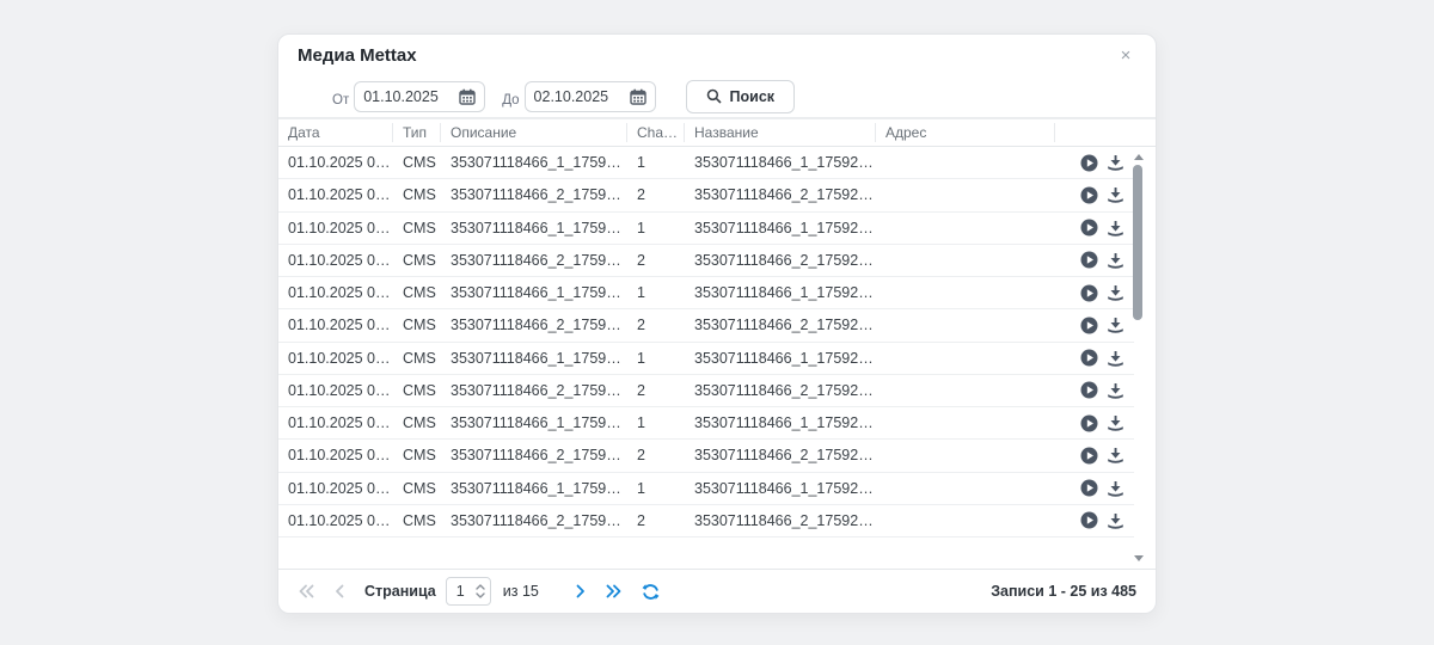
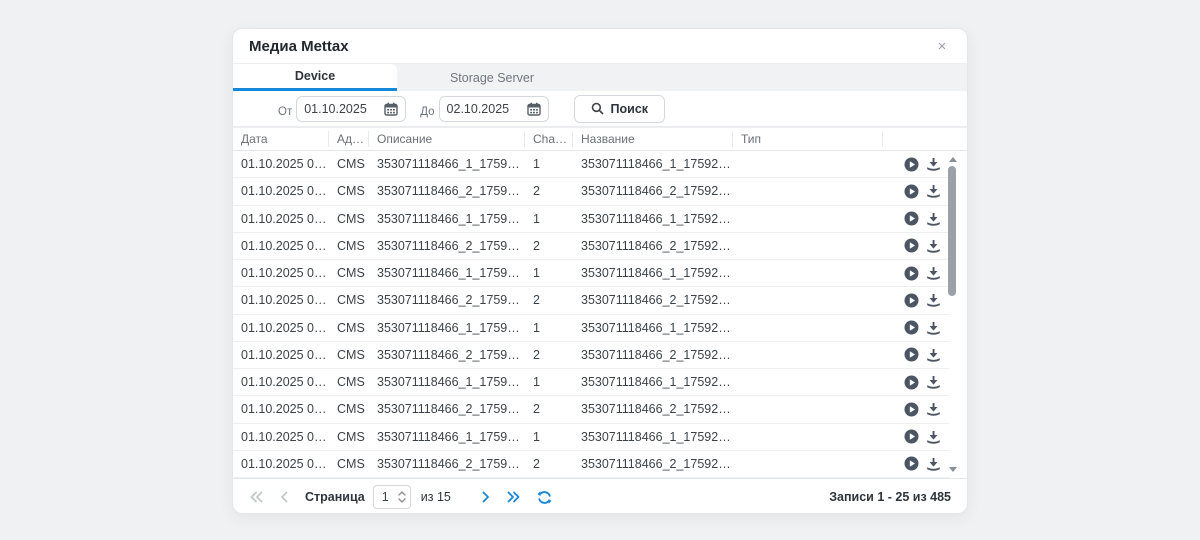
  Медиа Mettax
  ×
+ Device
+ Storage Server
  От
  01.10.2025
  До
  02.10.2025
  Поиск
  Дата
- Тип
+ Адрес
  Описание
  Channe
  Название
- Адрес
+ Тип
  01.10.2025 00:0
  CMS
  353071118466_1_1759266
  1
  353071118466_1_1759266
  01.10.2025 00:0
  CMS
  353071118466_2_1759266
  2
  353071118466_2_1759266
  01.10.2025 00:1
  CMS
  353071118466_1_1759266
  1
  353071118466_1_1759266
  01.10.2025 00:1
  CMS
  353071118466_2_1759266
  2
  353071118466_2_1759266
  01.10.2025 00:2
  CMS
  353071118466_1_1759267
  1
  353071118466_1_1759267
  01.10.2025 00:2
  CMS
  353071118466_2_1759267
  2
  353071118466_2_1759267
  01.10.2025 00:3
  CMS
  353071118466_1_1759267
  1
  353071118466_1_1759267
  01.10.2025 00:3
  CMS
  353071118466_2_1759267
  2
  353071118466_2_1759267
  01.10.2025 00:4
  CMS
  353071118466_1_1759268
  1
  353071118466_1_1759268
  01.10.2025 00:4
  CMS
  353071118466_2_1759268
  2
  353071118466_2_1759268
  01.10.2025 00:5
  CMS
  353071118466_1_1759269
  1
  353071118466_1_1759269
  01.10.2025 00:5
  CMS
  353071118466_2_1759269
  2
  353071118466_2_1759269
  Страница
  1
  из 15
  Записи 1 - 25 из 485
